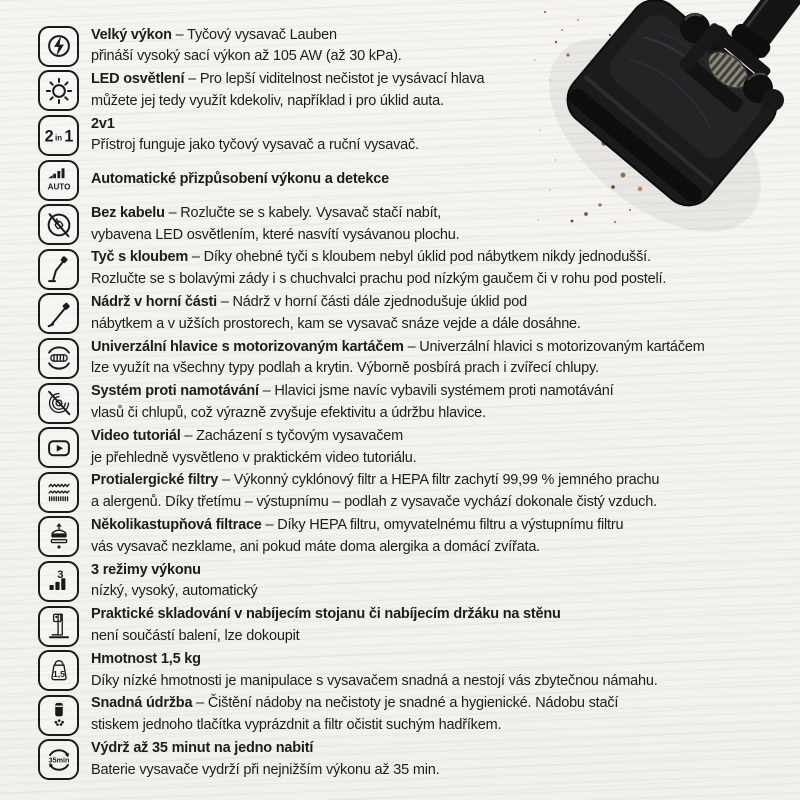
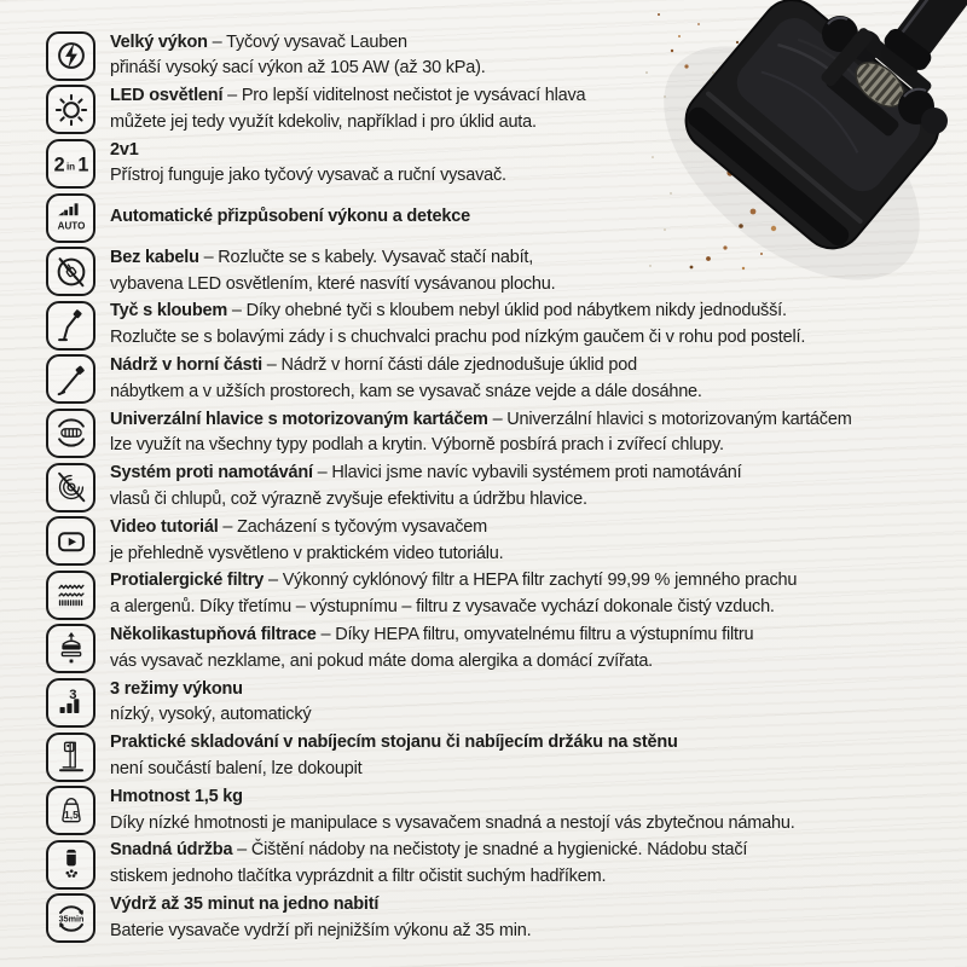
  Velký výkon – Tyčový vysavač Lauben
  přináší vysoký sací výkon až 105 AW (až 30 kPa).
  LED osvětlení – Pro lepší viditelnost nečistot je vysávací hlava
  můžete jej tedy využít kdekoliv, například i pro úklid auta.
  2
  in
  1
  2v1
  Přístroj funguje jako tyčový vysavač a ruční vysavač.
  AUTO
  Automatické přizpůsobení výkonu a detekce
  Bez kabelu – Rozlučte se s kabely. Vysavač stačí nabít,
  vybavena LED osvětlením, které nasvítí vysávanou plochu.
  Tyč s kloubem – Díky ohebné tyči s kloubem nebyl úklid pod nábytkem nikdy jednodušší.
  Rozlučte se s bolavými zády i s chuchvalci prachu pod nízkým gaučem či v rohu pod postelí.
  Nádrž v horní části – Nádrž v horní části dále zjednodušuje úklid pod
  nábytkem a v užších prostorech, kam se vysavač snáze vejde a dále dosáhne.
  Univerzální hlavice s motorizovaným kartáčem – Univerzální hlavici s motorizovaným kartáčem
  lze využít na všechny typy podlah a krytin. Výborně posbírá prach i zvířecí chlupy.
  Systém proti namotávání – Hlavici jsme navíc vybavili systémem proti namotávání
  vlasů či chlupů, což výrazně zvyšuje efektivitu a údržbu hlavice.
  Video tutoriál – Zacházení s tyčovým vysavačem
  je přehledně vysvětleno v praktickém video tutoriálu.
  Protialergické filtry – Výkonný cyklónový filtr a HEPA filtr zachytí 99,99 % jemného prachu
- a alergenů. Díky třetímu – výstupnímu – podlah z vysavače vychází dokonale čistý vzduch.
+ a alergenů. Díky třetímu – výstupnímu – filtru z vysavače vychází dokonale čistý vzduch.
  Několikastupňová filtrace – Díky HEPA filtru, omyvatelnému filtru a výstupnímu filtru
  vás vysavač nezklame, ani pokud máte doma alergika a domácí zvířata.
  3
  3 režimy výkonu
  nízký, vysoký, automatický
  Praktické skladování v nabíjecím stojanu či nabíjecím držáku na stěnu
  není součástí balení, lze dokoupit
  1,5
  Hmotnost 1,5 kg
  Díky nízké hmotnosti je manipulace s vysavačem snadná a nestojí vás zbytečnou námahu.
  Snadná údržba – Čištění nádoby na nečistoty je snadné a hygienické. Nádobu stačí
  stiskem jednoho tlačítka vyprázdnit a filtr očistit suchým hadříkem.
  35min
  Výdrž až 35 minut na jedno nabití
  Baterie vysavače vydrží při nejnižším výkonu až 35 min.
